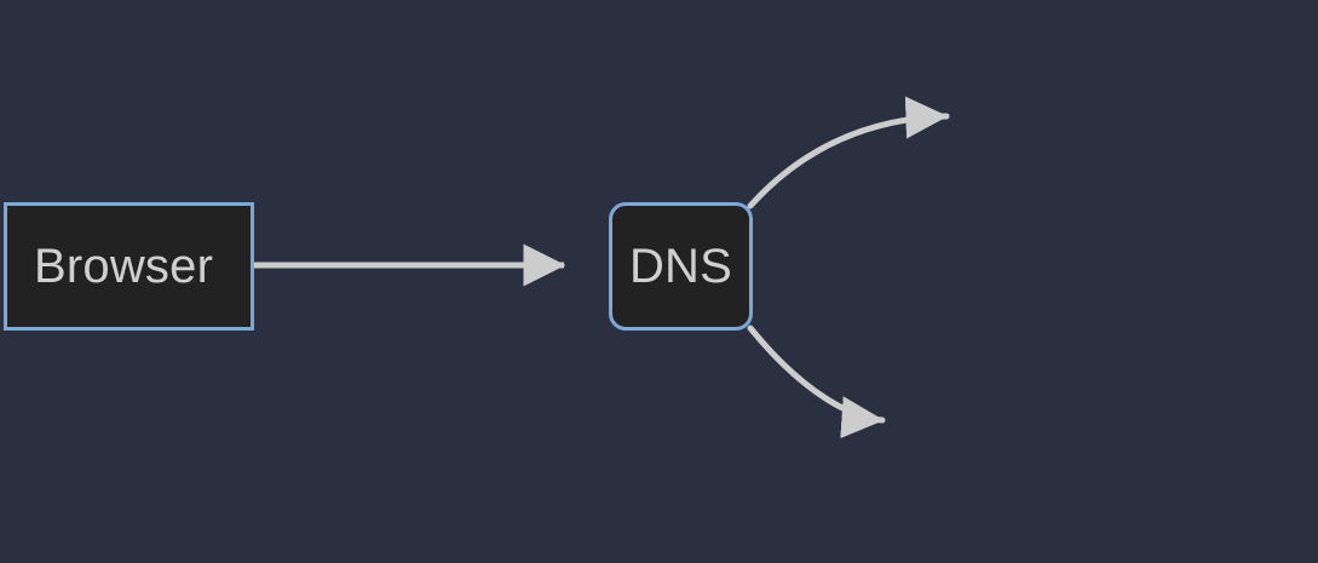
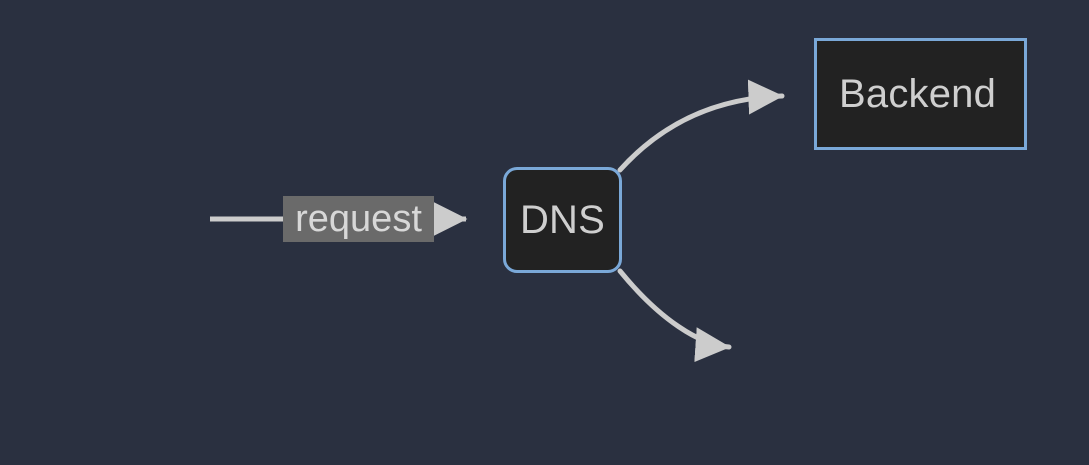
- Browser
  DNS
+ Backend
+ request
